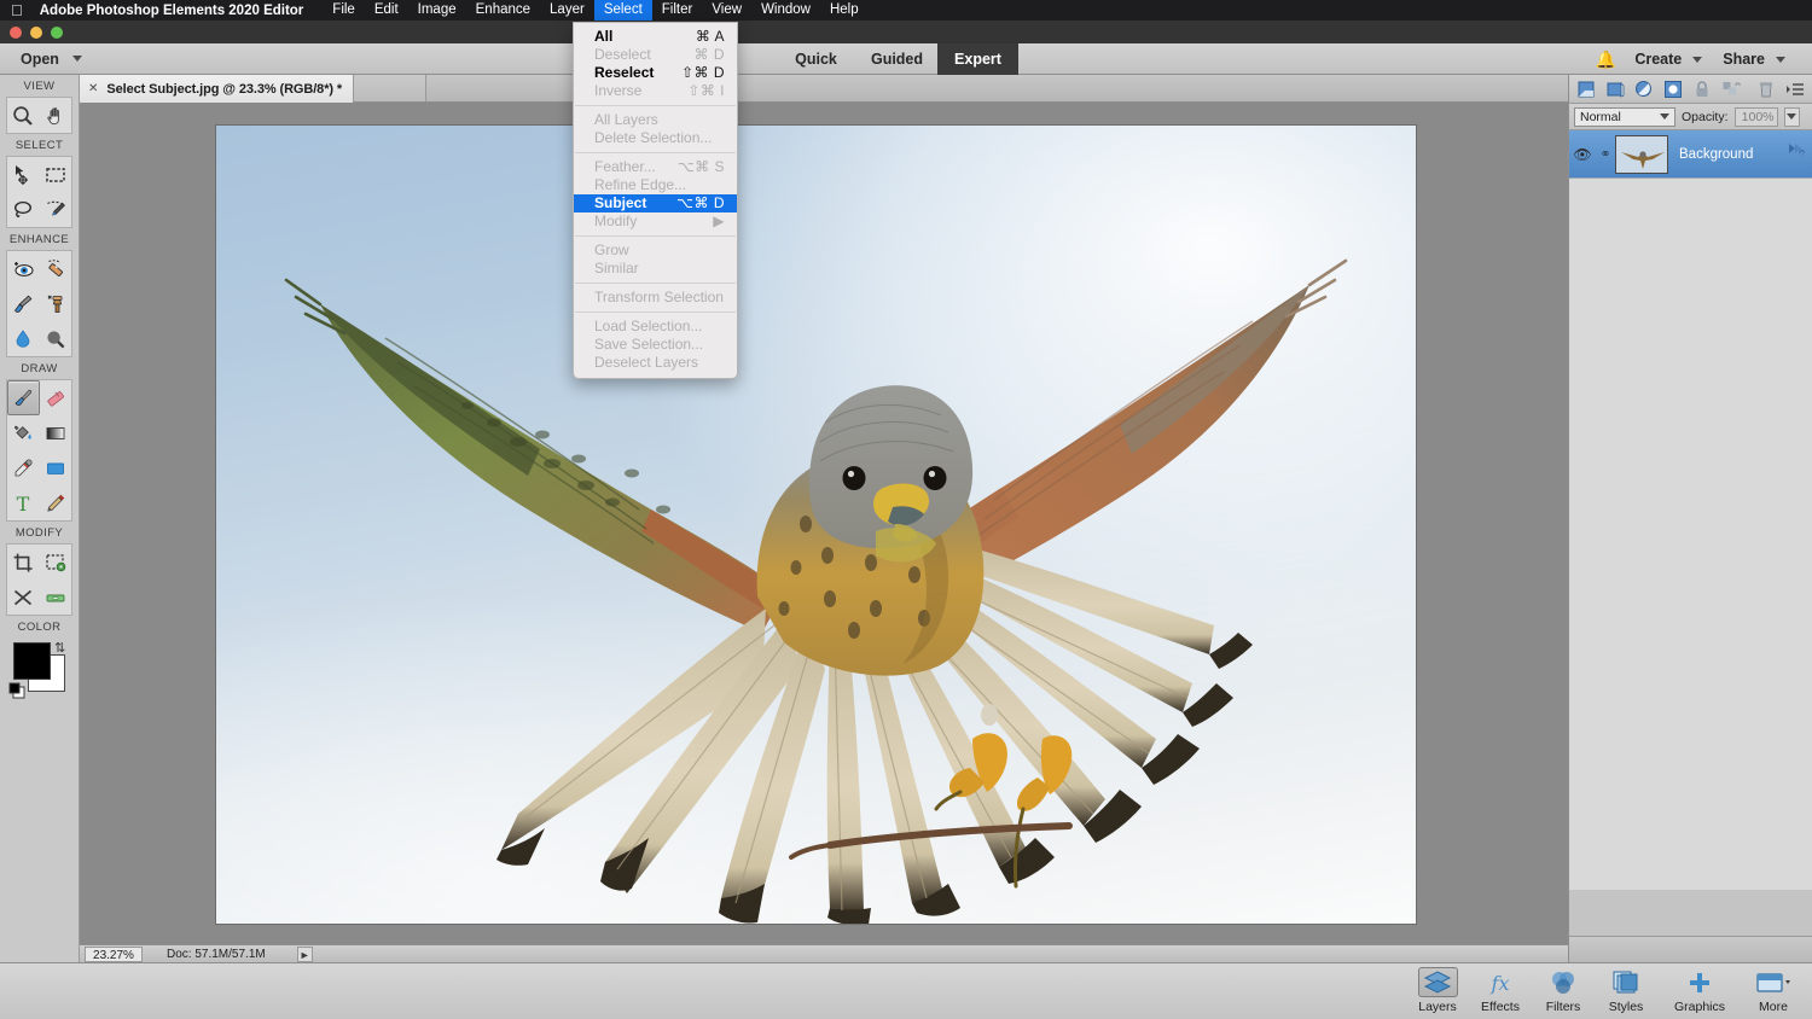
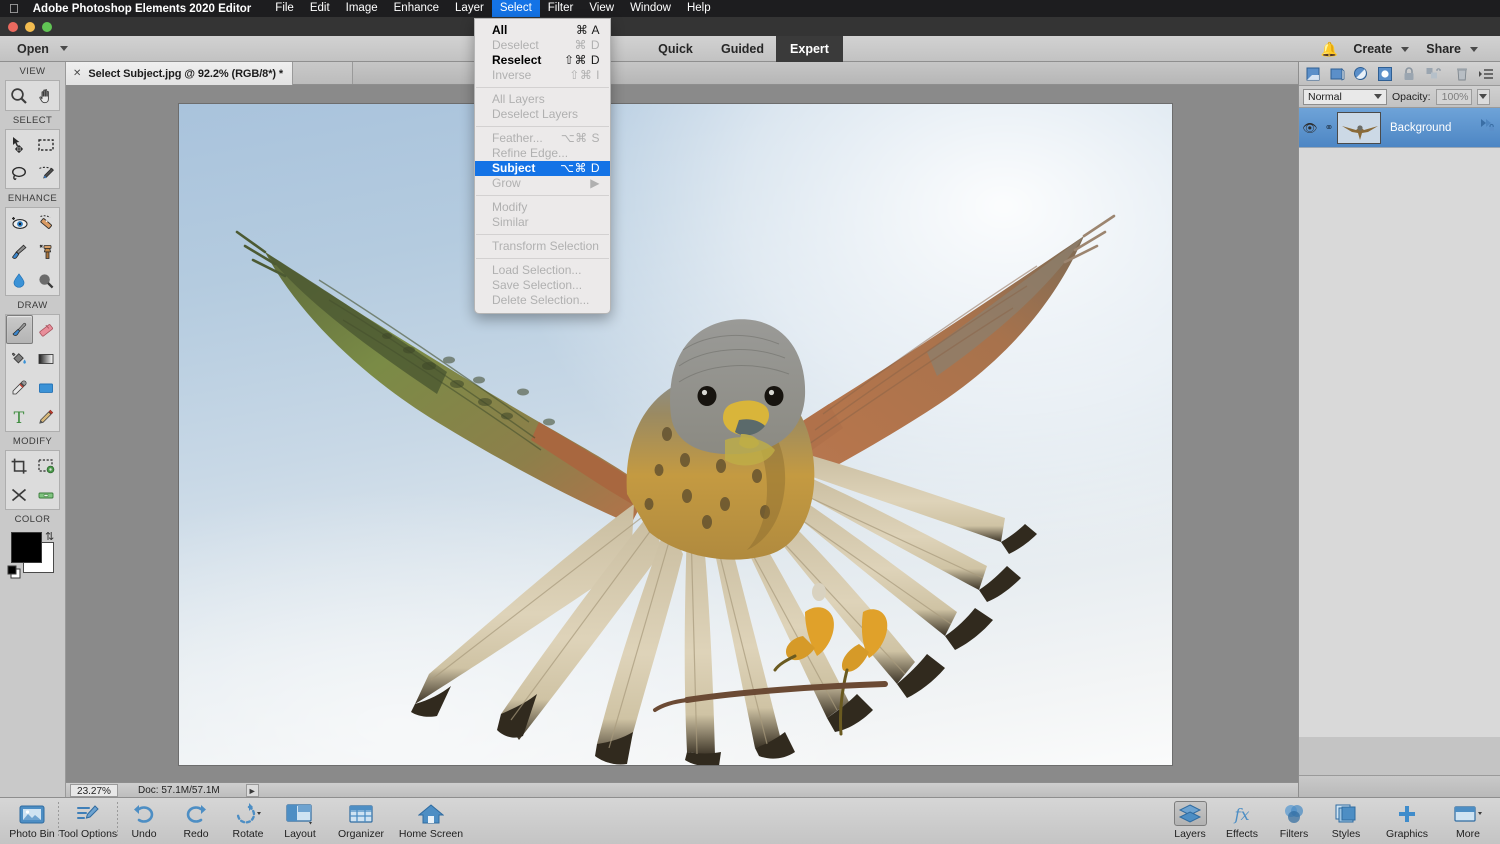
  
  Adobe Photoshop Elements 2020 Editor
  File
  Edit
  Image
  Enhance
  Layer
  Select
  Filter
  View
  Window
  Help
  Open
  Quick
  Guided
  Expert
  🔔
  Create
  Share
  VIEW
  SELECT
  ENHANCE
  DRAW
  T
  MODIFY
  COLOR
  ⇅
  ✕
- Select Subject.jpg @ 23.3% (RGB/8*) *
+ Select Subject.jpg @ 92.2% (RGB/8*) *
  23.27%
  Doc: 57.1M/57.1M
  ►
  Normal
  Opacity:
  100%
  👁
  ⚭
  Background
+ Photo Bin
+ Tool Options
+ Undo
+ Redo
+ Rotate
+ Layout
+ Organizer
+ Home Screen
  Layers
  fx
  Effects
  Filters
  Styles
  Graphics
  More
  All
  ⌘ A
  Deselect
  ⌘ D
  Reselect
  ⇧⌘ D
  Inverse
  ⇧⌘ I
  All Layers
- Delete Selection...
+ Deselect Layers
  Feather...
  ⌥⌘ S
  Refine Edge...
  Subject
  ⌥⌘ D
- Modify
+ Grow
  ▶
- Grow
+ Modify
  Similar
  Transform Selection
  Load Selection...
  Save Selection...
- Deselect Layers
+ Delete Selection...
